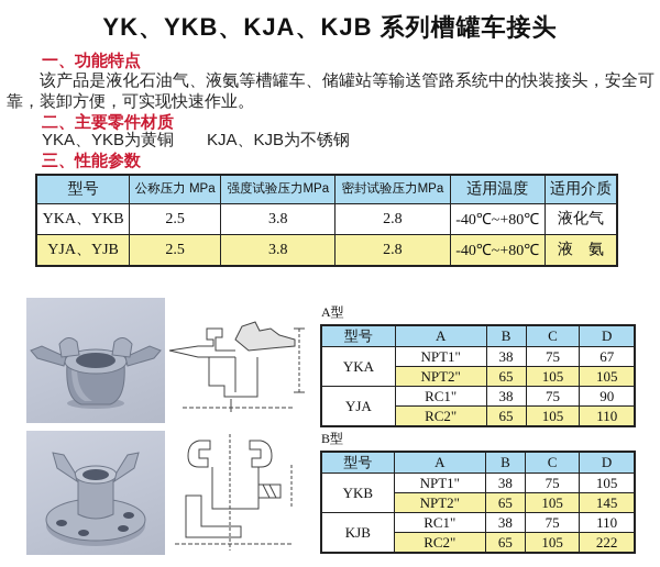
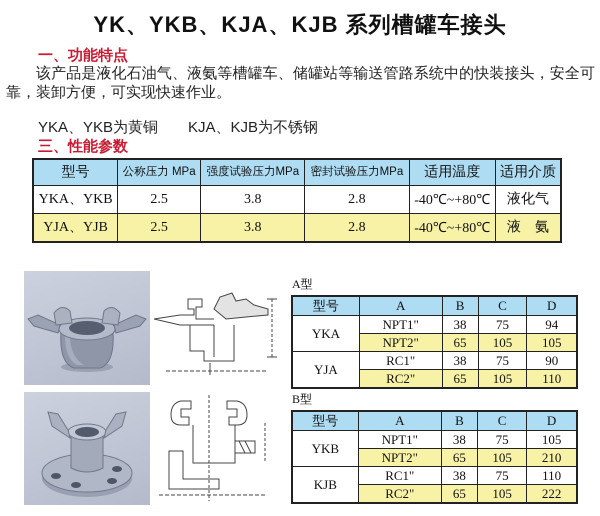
  YK、YKB、KJA、KJB 系列槽罐车接头
  一、功能特点
  该产品是液化石油气、液氨等槽罐车、储罐站等输送管路系统中的快装接头，安全可靠，装卸方便，可实现快速作业。
- 二、主要零件材质
  YKA、YKB为黄铜 KJA、KJB为不锈钢
  三、性能参数
  型号	公称压力 MPa	强度试验压力MPa	密封试验压力MPa	适用温度	适用介质
  YKA、YKB	2.5	3.8	2.8	-40℃~+80℃	液化气
  YJA、YJB	2.5	3.8	2.8	-40℃~+80℃	液 氨
  A型
  型号	A	B	C	D
- YKA	NPT1"	38	75	67
+ YKA	NPT1"	38	75	94
  NPT2"	65	105	105
  YJA	RC1"	38	75	90
  RC2"	65	105	110
  B型
  型号	A	B	C	D
  YKB	NPT1"	38	75	105
- NPT2"	65	105	145
+ NPT2"	65	105	210
  KJB	RC1"	38	75	110
  RC2"	65	105	222
